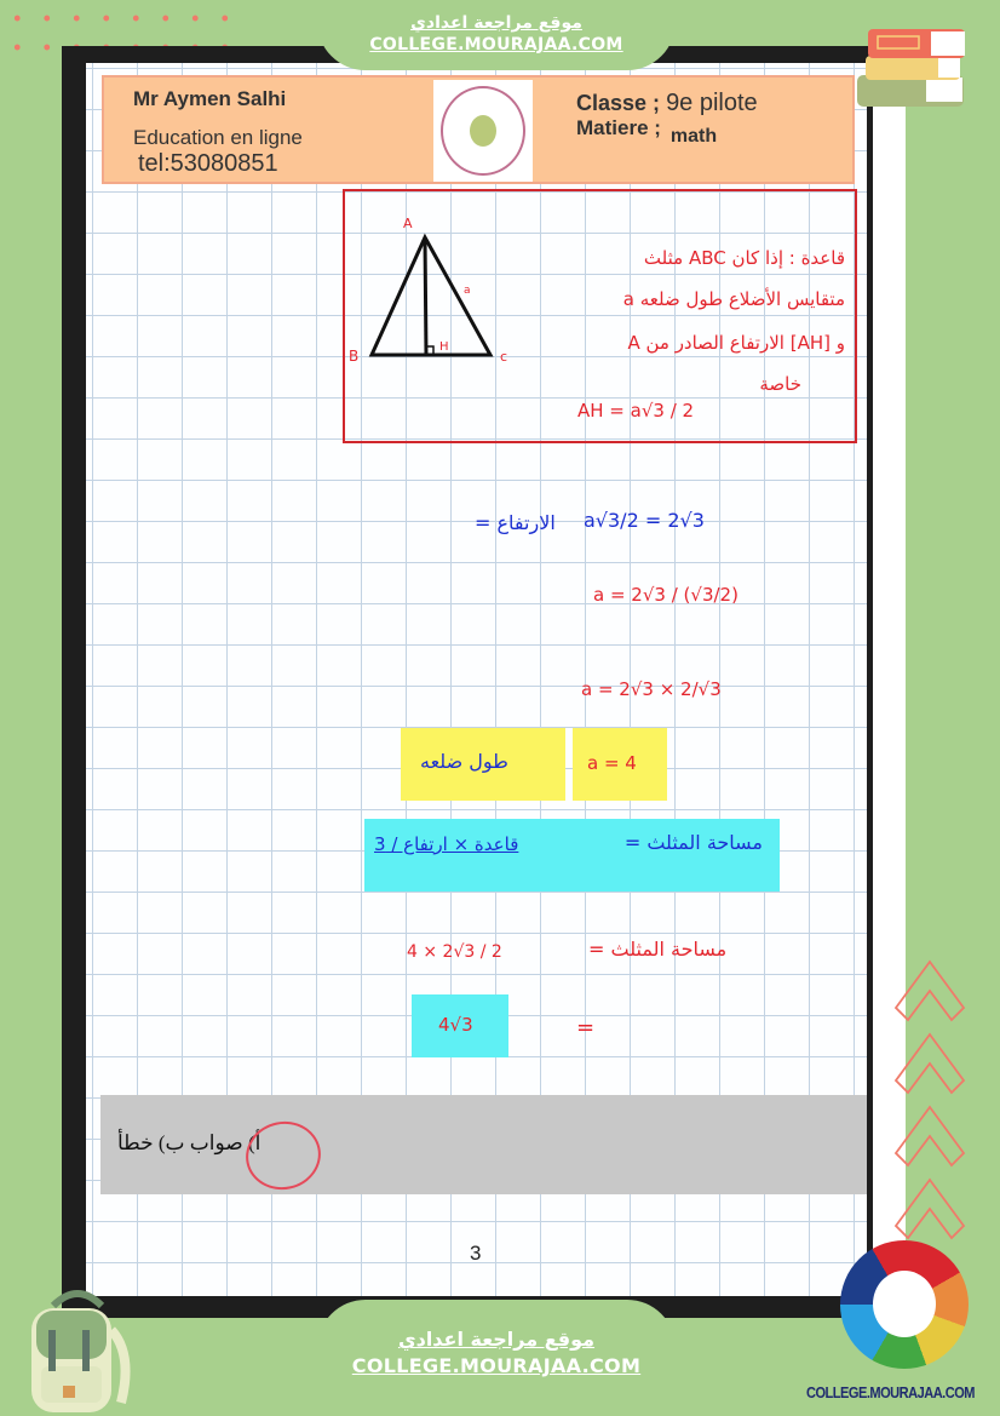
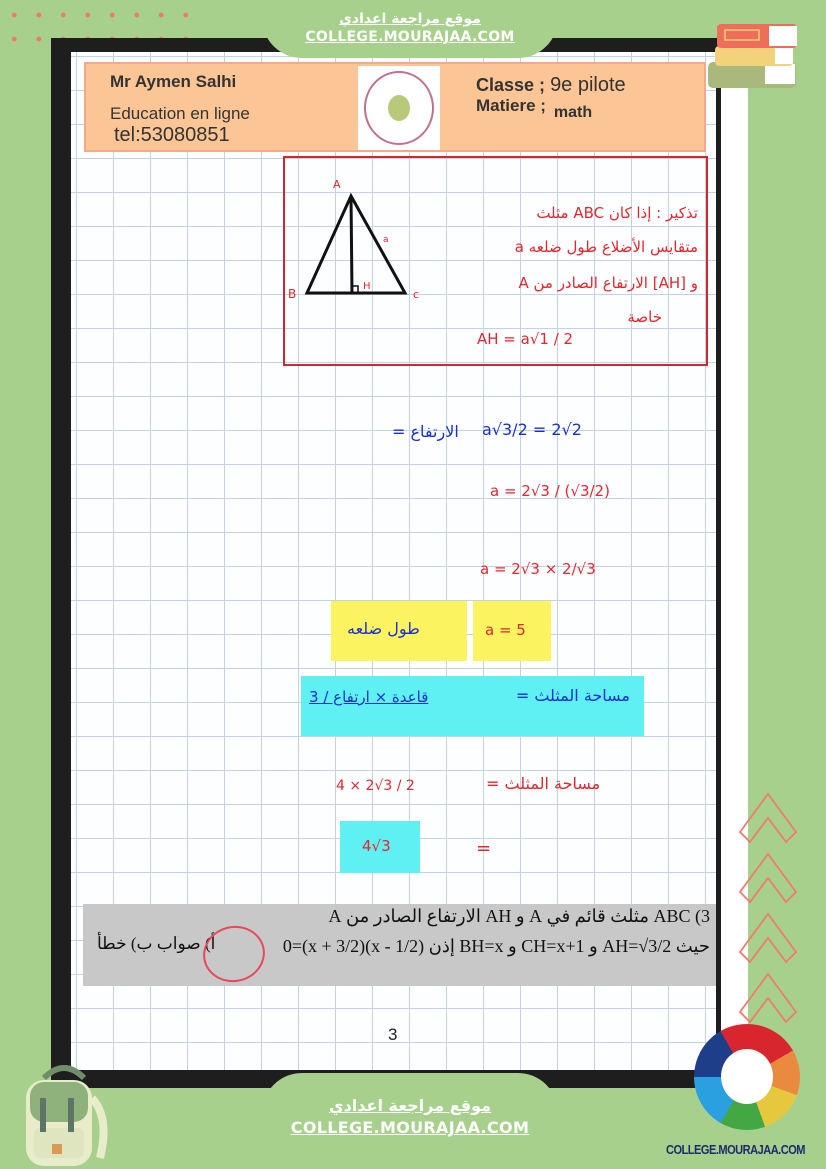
  موقع مراجعة اعدادي
  COLLEGE.MOURAJAA.COM
  Mr Aymen Salhi
  Education en ligne
  tel:53080851
  Classe ; 9e pilote
  Matiere ; math
  A
  B
  c
  H
  a
- قاعدة : إذا كان ABC مثلث
+ تذكير : إذا كان ABC مثلث
  متقايس الأضلاع طول ضلعه a
  و [AH] الارتفاع الصادر من A
  خاصة
- AH = a√3 / 2
+ AH = a√1 / 2
  الارتفاع =
- a√3/2 = 2√3
+ a√3/2 = 2√2
  a = 2√3 / (√3/2)
  a = 2√3 × 2/√3
  طول ضلعه
- a = 4
+ a = 5
  مساحة المثلث =
  قاعدة × ارتفاع / 3
  مساحة المثلث =
  4 × 2√3 / 2
  4√3
  =
+ 3) ABC مثلث قائم في A و AH الارتفاع الصادر من A
+ حيث AH=√3/2 و CH=x+1 و BH=x إذن (x - 1/2)(x + 3/2)=0
  أ) صواب ب) خطأ
  3
  موقع مراجعة اعدادي
  COLLEGE.MOURAJAA.COM
  COLLEGE.MOURAJAA.COM
